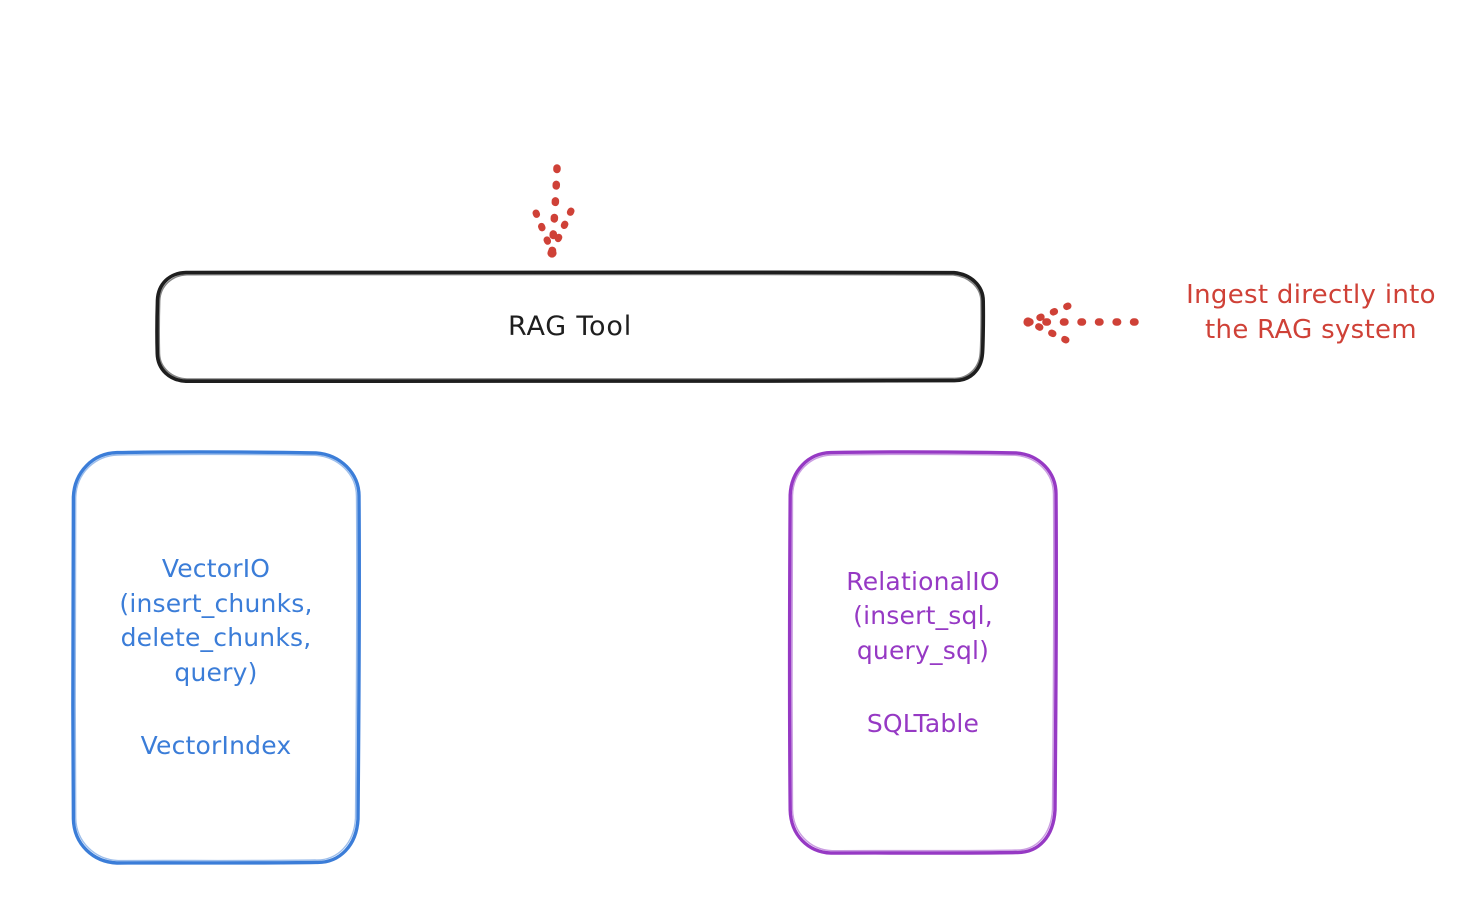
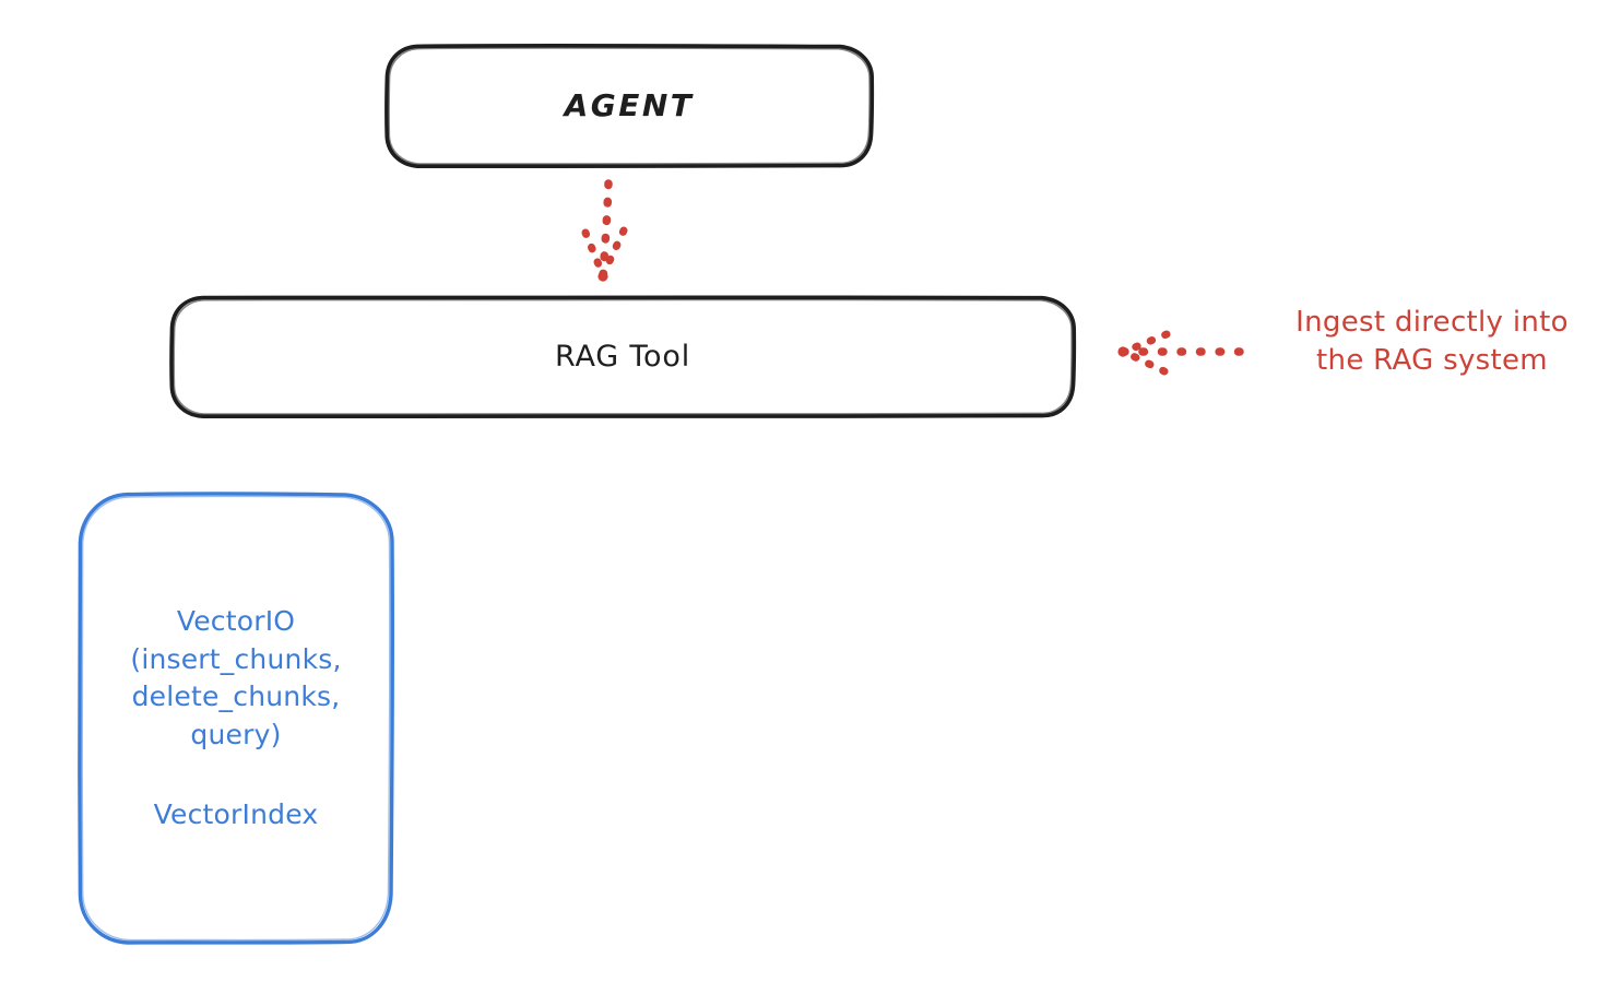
+ AGENT
  RAG Tool
  VectorIO
  (insert_chunks,
  delete_chunks,
  query)
  VectorIndex
- RelationalIO
- (insert_sql,
- query_sql)
- SQLTable
  Ingest directly into
  the RAG system
